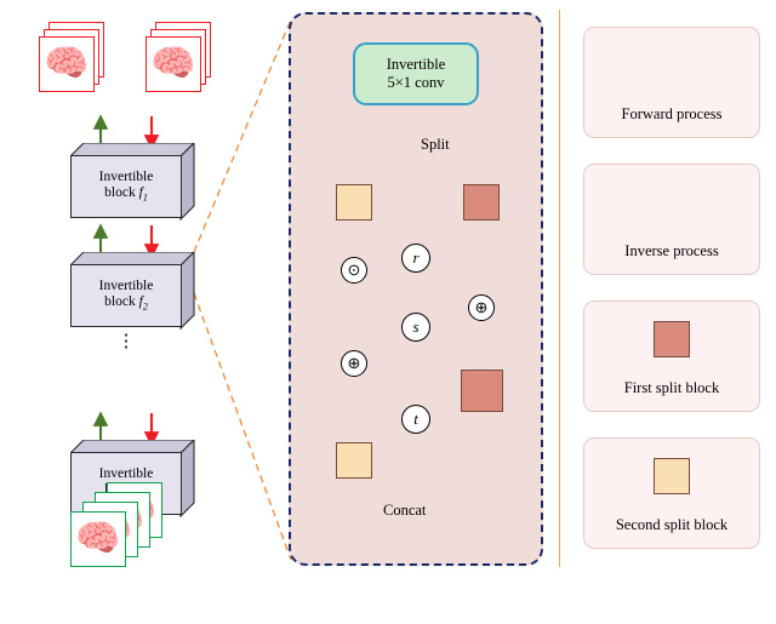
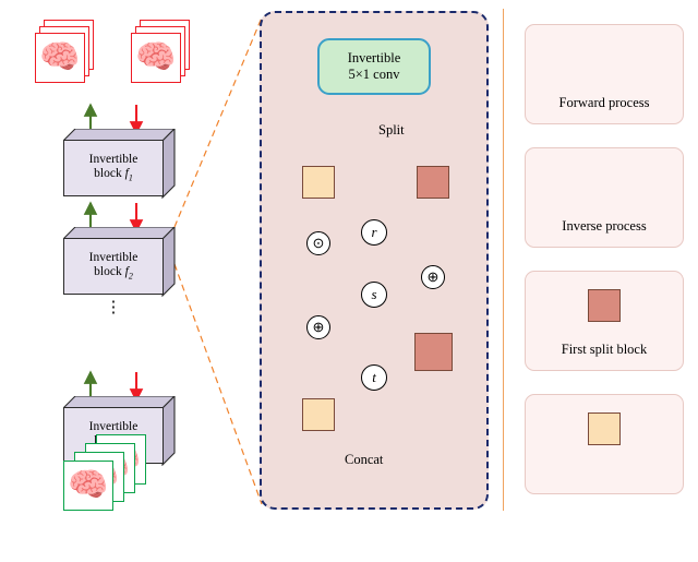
  🧠
  🧠
  Invertible
  block f1
  Invertible
  block f2
  ⋮
  Invertible
  🧠
  Invertible
  5×1 conv
  Split
  Concat
  ⊙
  ⊕
  ⊕
  r
  s
  t
  Forward process
  Inverse process
  First split block
- Second split block
